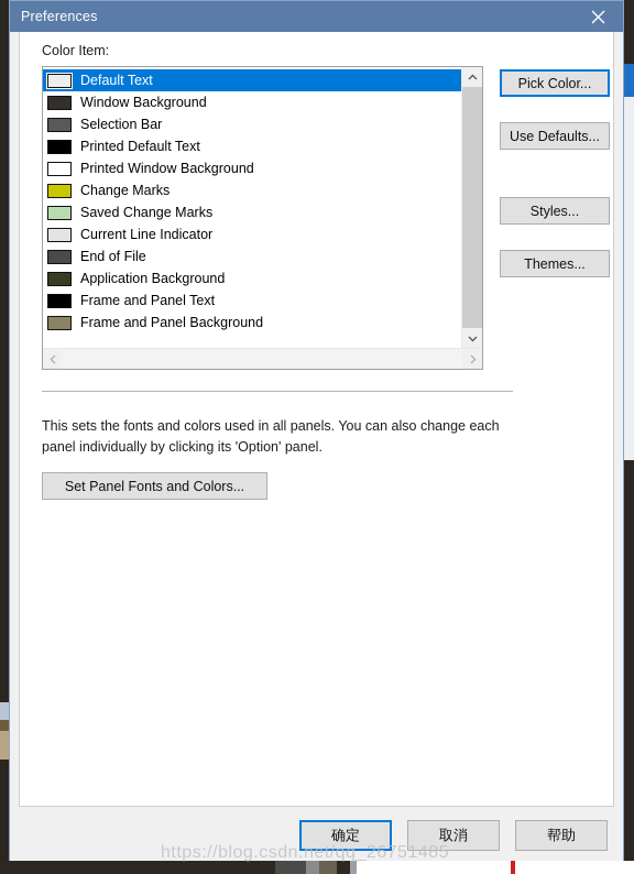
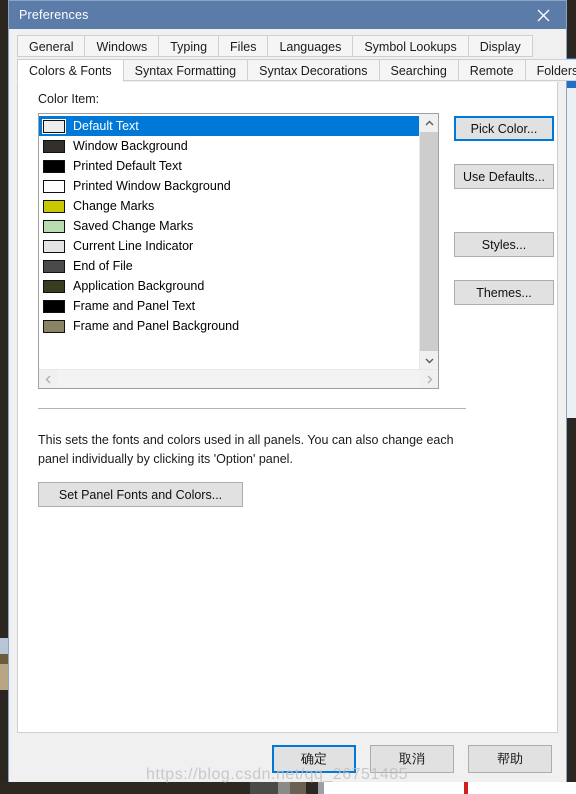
  Preferences
+ General
+ Windows
+ Typing
+ Files
+ Languages
+ Symbol Lookups
+ Display
+ Colors & Fonts
+ Syntax Formatting
+ Syntax Decorations
+ Searching
+ Remote
+ Folders
  Color Item:
  Default Text
  Window Background
- Selection Bar
  Printed Default Text
  Printed Window Background
  Change Marks
  Saved Change Marks
  Current Line Indicator
  End of File
  Application Background
  Frame and Panel Text
  Frame and Panel Background
  Pick Color...
  Use Defaults...
  Styles...
  Themes...
  This sets the fonts and colors used in all panels. You can also change each panel individually by clicking its 'Option' panel.
  Set Panel Fonts and Colors...
  确定
  取消
  帮助
  https://blog.csdn.net/qq_26751485
